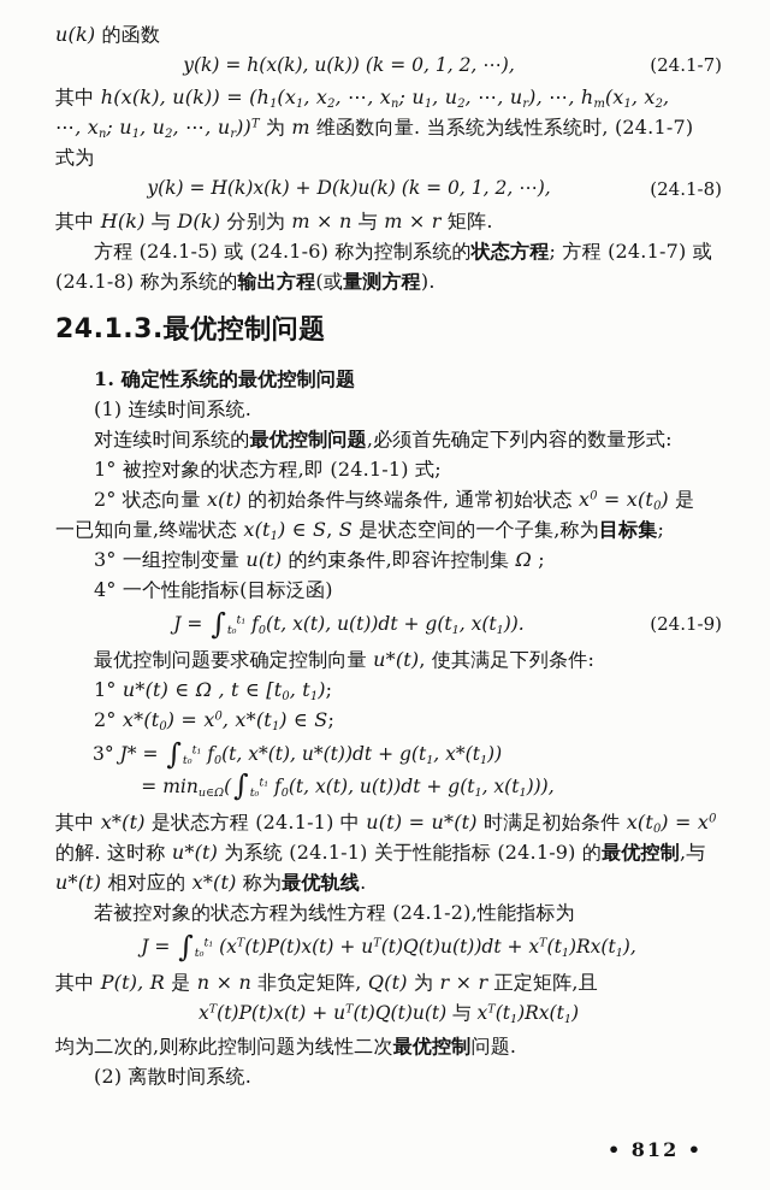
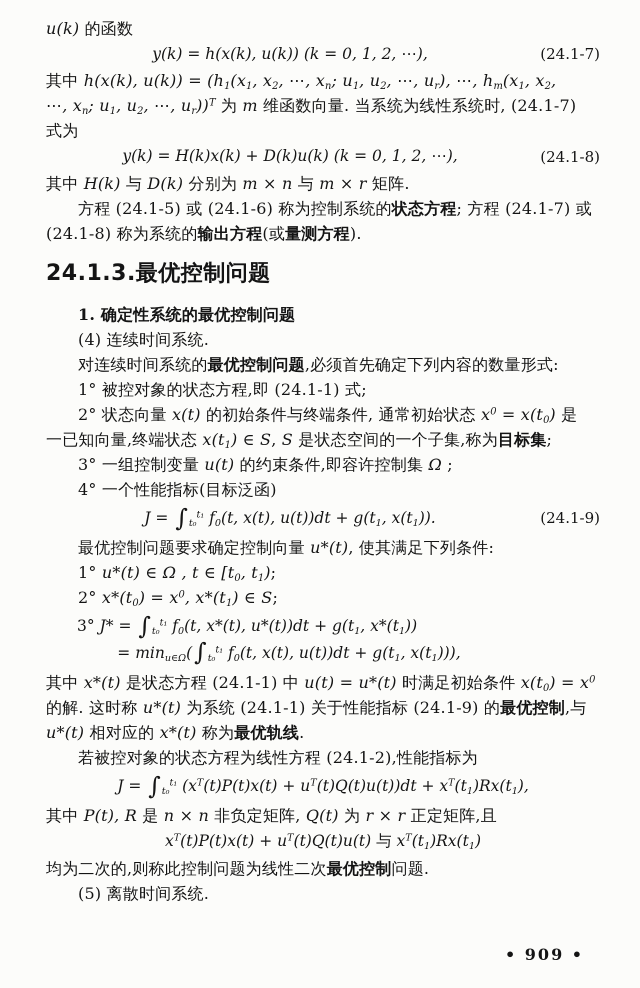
  u(k) 的函数
  y(k) = h(x(k), u(k)) (k = 0, 1, 2, ⋯),
  (24.1-7)
  其中 h(x(k), u(k)) = (h1(x1, x2, ⋯, xn; u1, u2, ⋯, ur), ⋯, hm(x1, x2,
  ⋯, xn; u1, u2, ⋯, ur))T 为 m 维函数向量. 当系统为线性系统时, (24.1-7)
  式为
  y(k) = H(k)x(k) + D(k)u(k) (k = 0, 1, 2, ⋯),
  (24.1-8)
  其中 H(k) 与 D(k) 分别为 m × n 与 m × r 矩阵.
  方程 (24.1-5) 或 (24.1-6) 称为控制系统的状态方程; 方程 (24.1-7) 或
  (24.1-8) 称为系统的输出方程(或量测方程).
  24.1.3.最优控制问题
  1. 确定性系统的最优控制问题
- (1) 连续时间系统.
+ (4) 连续时间系统.
  对连续时间系统的最优控制问题,必须首先确定下列内容的数量形式:
  1° 被控对象的状态方程,即 (24.1-1) 式;
  2° 状态向量 x(t) 的初始条件与终端条件, 通常初始状态 x0 = x(t0) 是
  一已知向量,终端状态 x(t1) ∈ S, S 是状态空间的一个子集,称为目标集;
  3° 一组控制变量 u(t) 的约束条件,即容许控制集 Ω ;
  4° 一个性能指标(目标泛函)
  J = ∫t₀t₁ f0(t, x(t), u(t))dt + g(t1, x(t1)).
  (24.1-9)
  最优控制问题要求确定控制向量 u*(t), 使其满足下列条件:
  1° u*(t) ∈ Ω , t ∈ [t0, t1);
  2° x*(t0) = x0, x*(t1) ∈ S;
  3° J* = ∫t₀t₁ f0(t, x*(t), u*(t))dt + g(t1, x*(t1))
  = minu∈Ω(∫t₀t₁ f0(t, x(t), u(t))dt + g(t1, x(t1))),
  其中 x*(t) 是状态方程 (24.1-1) 中 u(t) = u*(t) 时满足初始条件 x(t0) = x0
  的解. 这时称 u*(t) 为系统 (24.1-1) 关于性能指标 (24.1-9) 的最优控制,与
  u*(t) 相对应的 x*(t) 称为最优轨线.
  若被控对象的状态方程为线性方程 (24.1-2),性能指标为
  J = ∫t₀t₁ (xT(t)P(t)x(t) + uT(t)Q(t)u(t))dt + xT(t1)Rx(t1),
  其中 P(t), R 是 n × n 非负定矩阵, Q(t) 为 r × r 正定矩阵,且
  xT(t)P(t)x(t) + uT(t)Q(t)u(t) 与 xT(t1)Rx(t1)
  均为二次的,则称此控制问题为线性二次最优控制问题.
- (2) 离散时间系统.
+ (5) 离散时间系统.
- • 812 •
+ • 909 •
